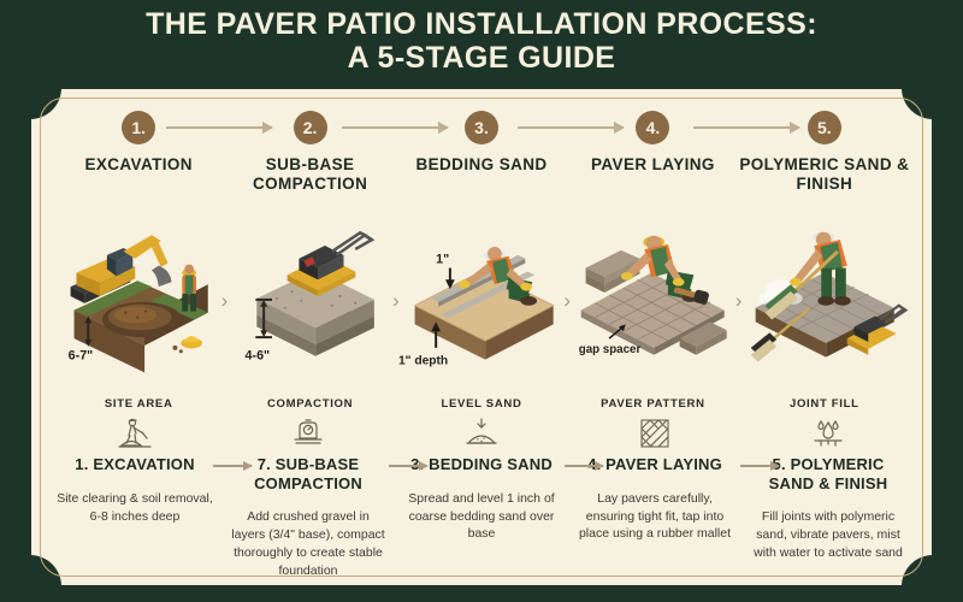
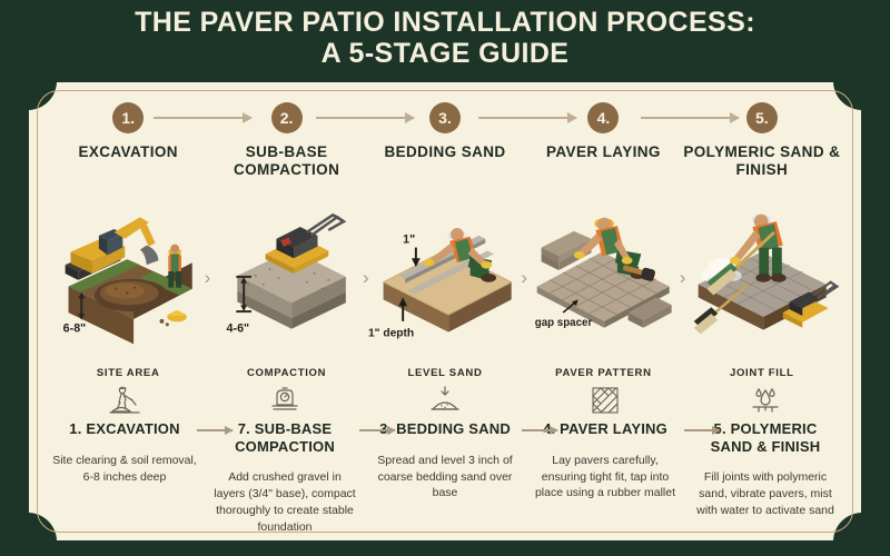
  THE PAVER PATIO INSTALLATION PROCESS:
  A 5-STAGE GUIDE
  1.
  EXCAVATION
  2.
  SUB-BASE COMPACTION
  3.
  BEDDING SAND
  4.
  PAVER LAYING
  5.
  POLYMERIC SAND & FINISH
- 6-7"
+ 6-8"
  SITE AREA
  ›
  4-6"
  COMPACTION
  ›
  1"
  1" depth
  LEVEL SAND
  ›
  gap spacer
  PAVER PATTERN
  ›
  JOINT FILL
  1. EXCAVATION
  Site clearing & soil removal, 6-8 inches deep
  7. SUB-BASE COMPACTION
  Add crushed gravel in layers (3/4" base), compact thoroughly to create stable foundation
  BEDDING SAND
- Spread and level 1 inch of coarse bedding sand over base
+ Spread and level 3 inch of coarse bedding sand over base
  PAVER LAYING
  Lay pavers carefully, ensuring tight fit, tap into place using a rubber mallet
  . POLYMERIC SAND & FINISH
  Fill joints with polymeric sand, vibrate pavers, mist with water to activate sand
